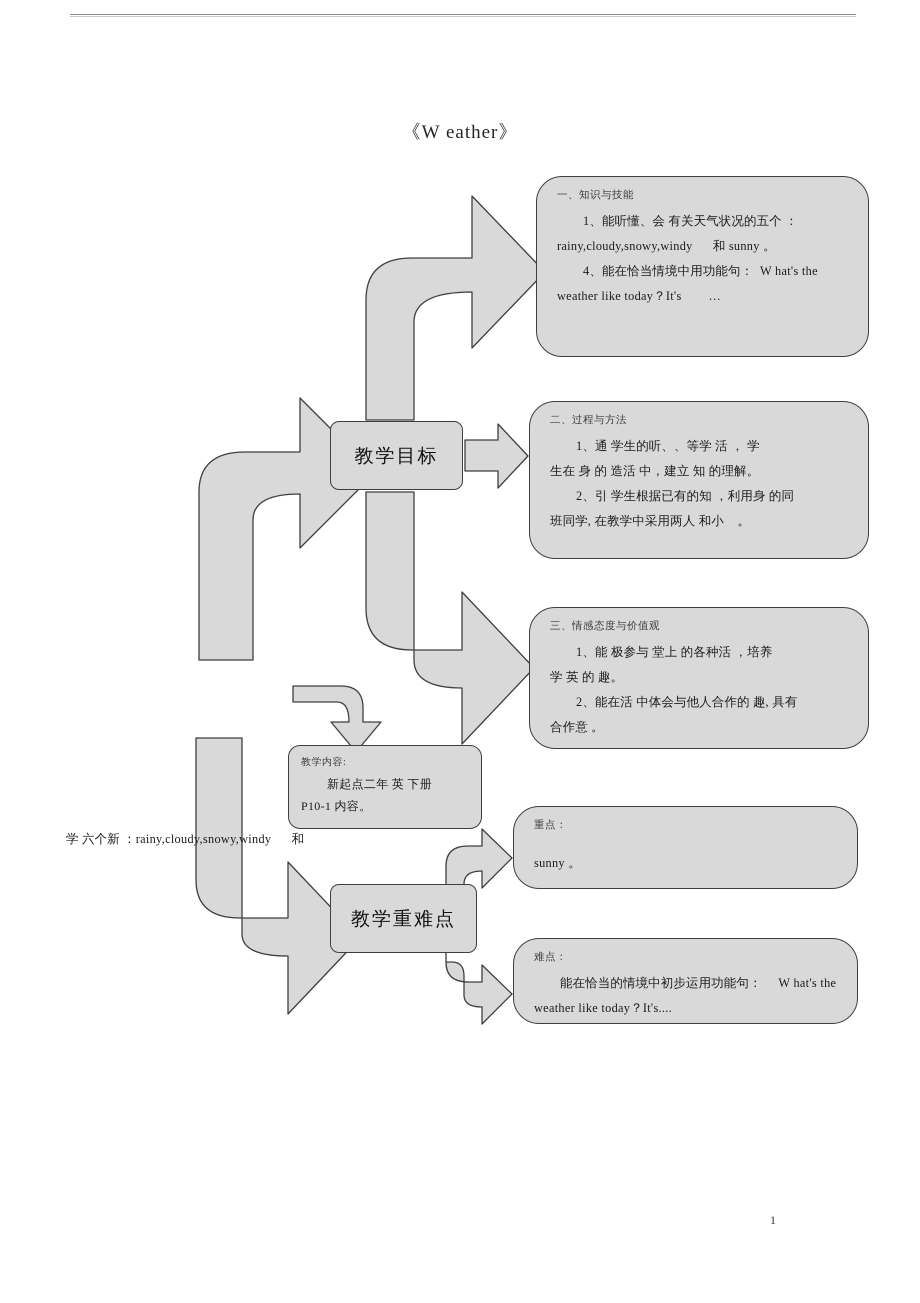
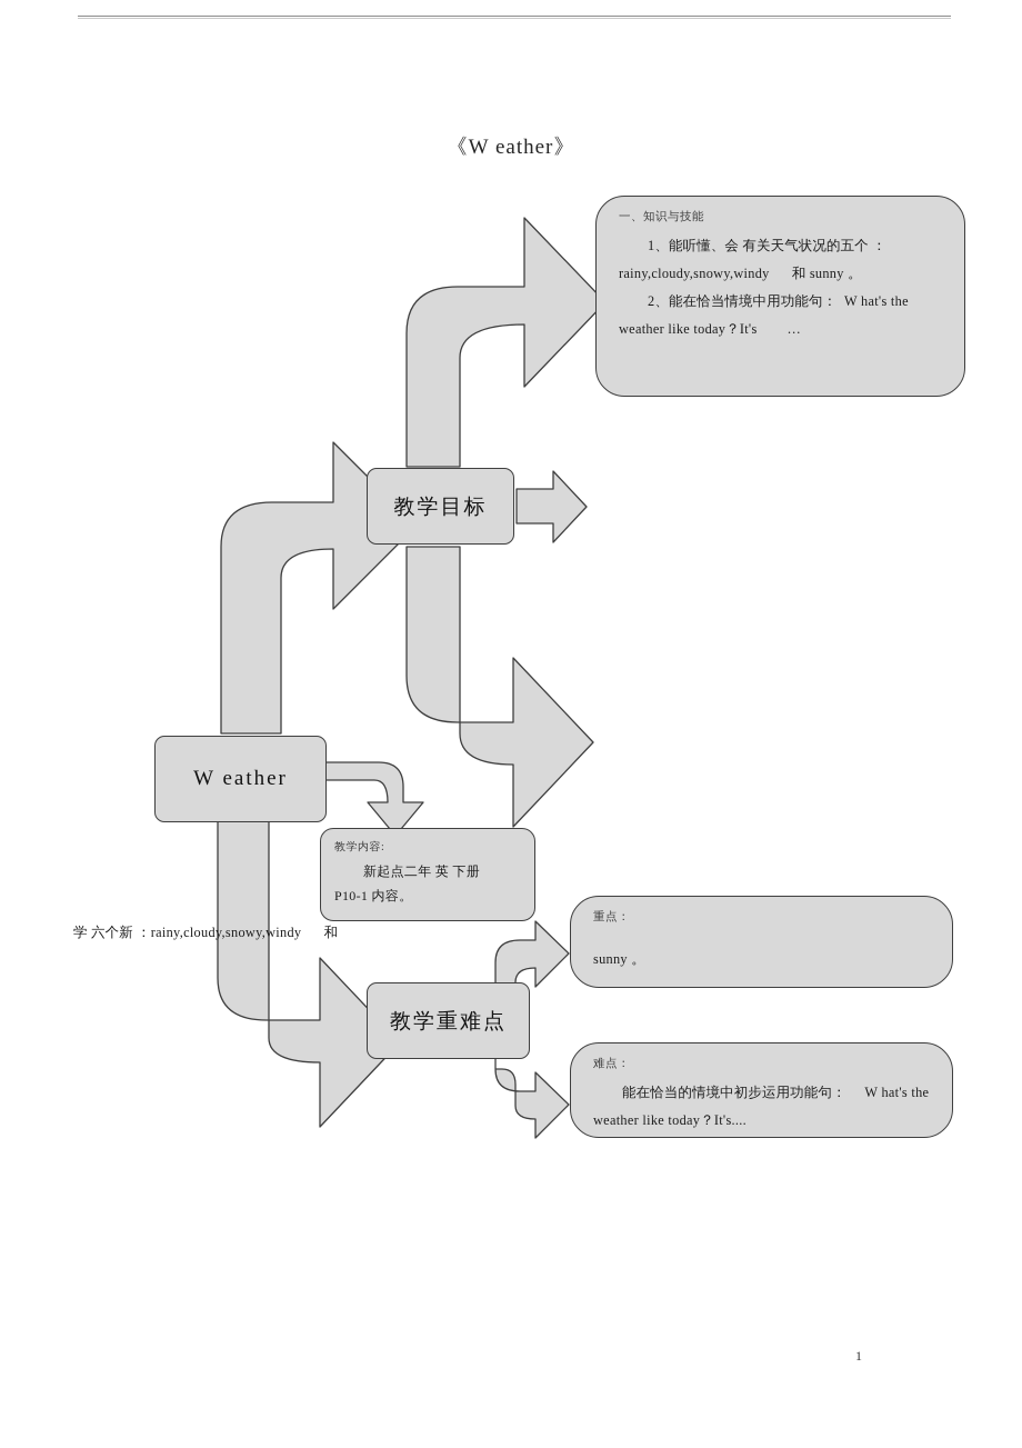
  《W eather》
+ W eather
  教学目标
  教学重难点
  一、知识与技能
  1、能听懂、会 有关天气状况的五个 ：
  rainy,cloudy,snowy,windy 和 sunny 。
- 4、能在恰当情境中用功能句： W hat's the
+ 2、能在恰当情境中用功能句： W hat's the
  weather like today？It's …
- 二、过程与方法
- 1、通 学生的听、、等学 活 ， 学
- 生在 身 的 造活 中，建立 知 的理解。
- 2、引 学生根据已有的知 ，利用身 的同
- 班同学, 在教学中采用两人 和小 。
- 三、情感态度与价值观
- 1、能 极参与 堂上 的各种活 ，培养
- 学 英 的 趣。
- 2、能在活 中体会与他人合作的 趣, 具有
- 合作意 。
  教学内容:
  新起点二年 英 下册
  P10-1 内容。
  重点：
  sunny 。
  难点：
  能在恰当的情境中初步运用功能句： W hat's the
  weather like today？It's....
  学 六个新 ：rainy,cloudy,snowy,windy 和
  1
